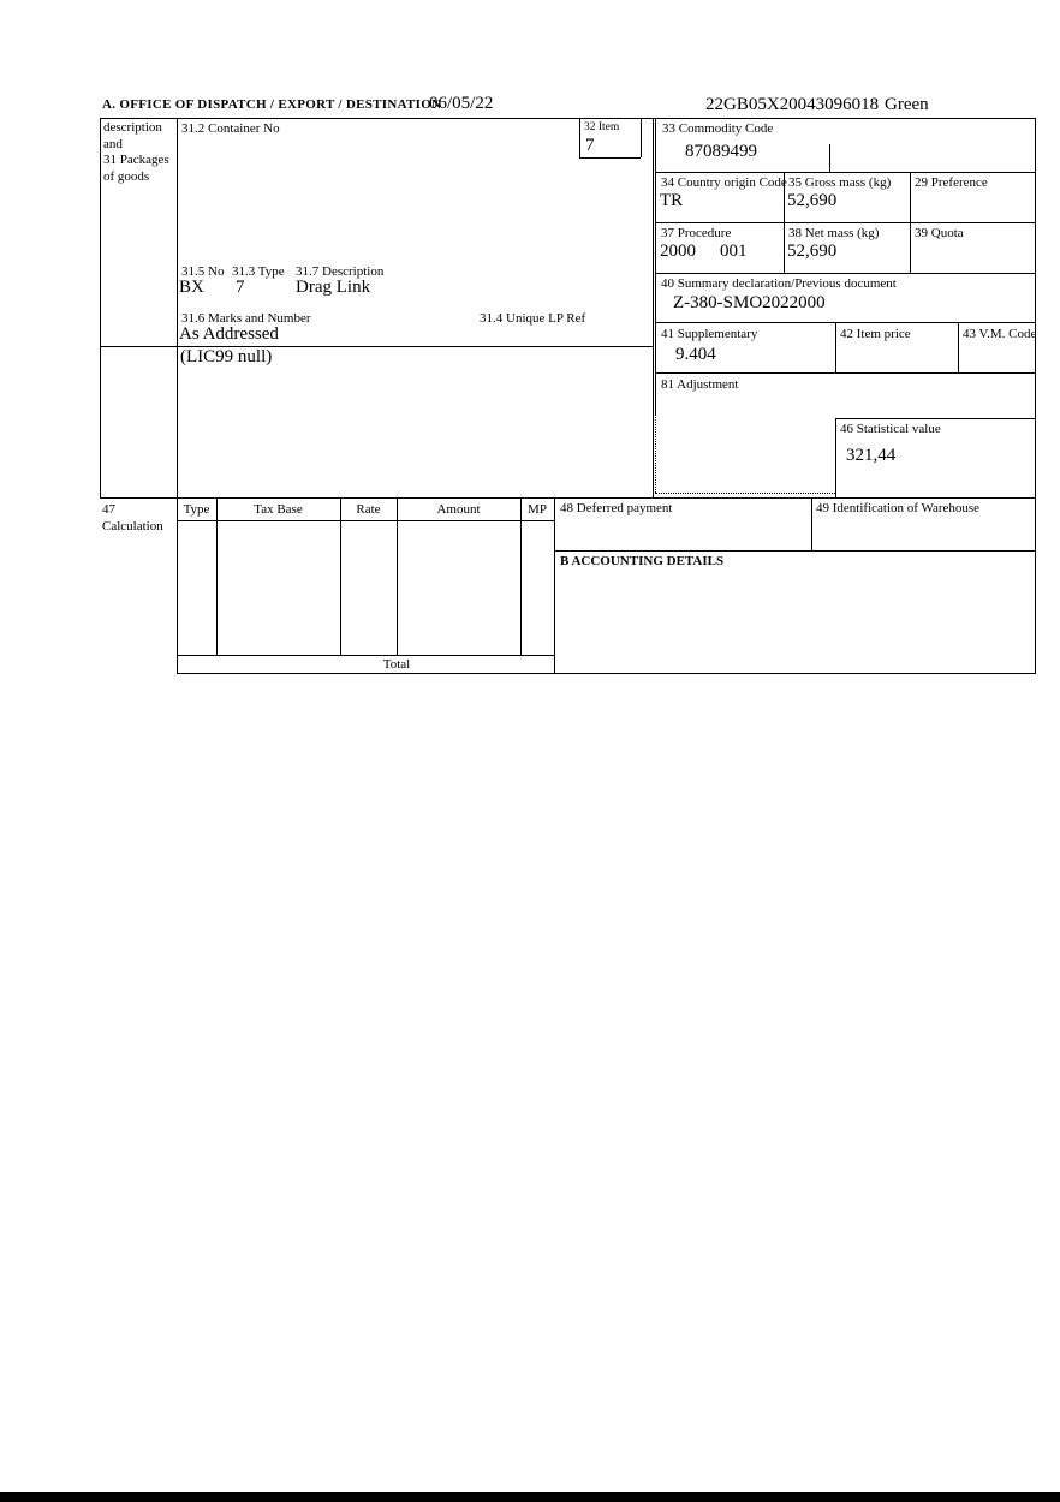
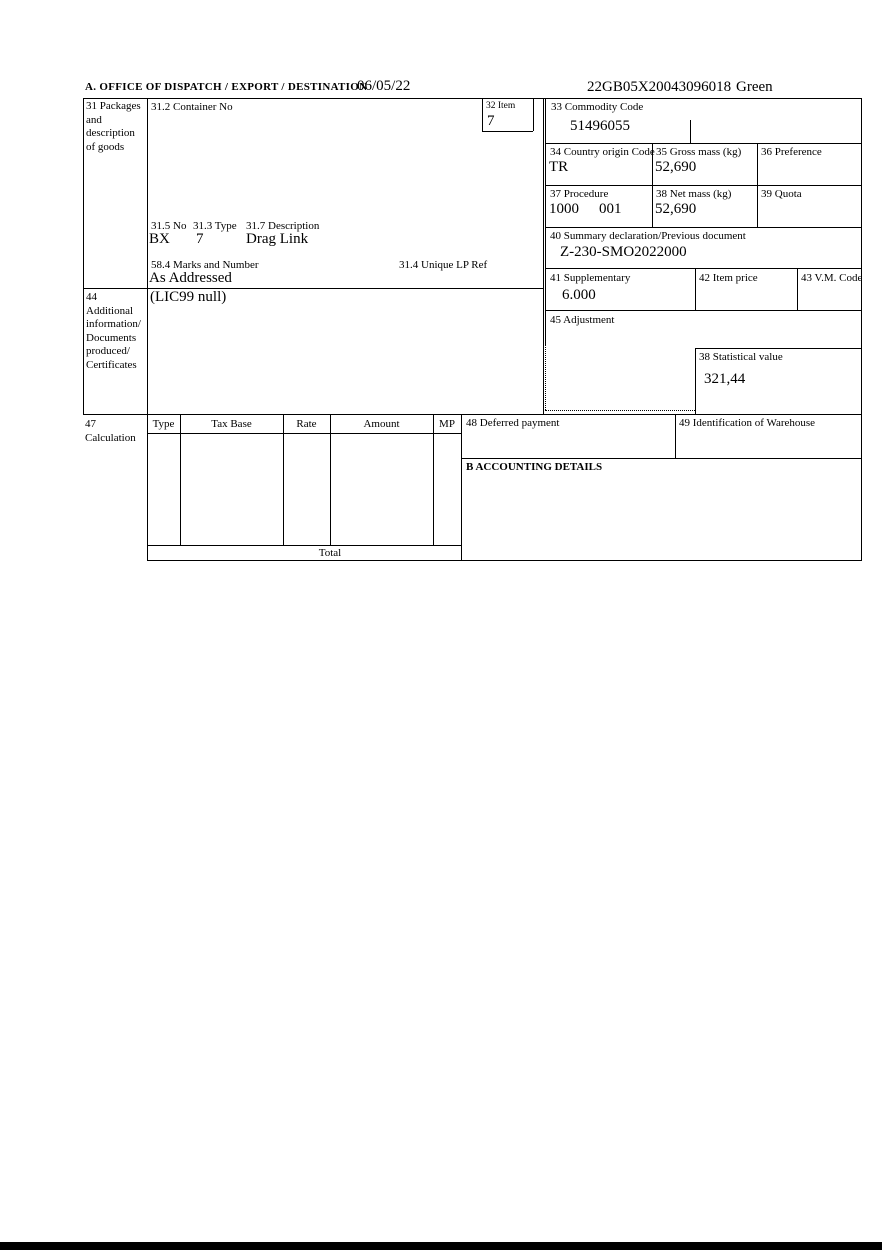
  A. OFFICE OF DISPATCH / EXPORT / DESTINATION
  06/05/22
  22GB05X20043096018
  Green
- description
+ 31 Packages
  and
- 31 Packages
+ description
  of goods
+ 44
+ Additional
+ information/
+ Documents
+ produced/
+ Certificates
  47
  Calculation
  31.2 Container No
  32 Item
  7
  31.5 No
  31.3 Type
  31.7 Description
  BX
  7
  Drag Link
- 31.6 Marks and Number
+ 58.4 Marks and Number
  31.4 Unique LP Ref
  As Addressed
  (LIC99 null)
  33 Commodity Code
- 87089499
+ 51496055
  34 Country origin Code
  TR
  35 Gross mass (kg)
  52,690
- 29 Preference
+ 36 Preference
  37 Procedure
- 2000
+ 1000
  001
  38 Net mass (kg)
  52,690
  39 Quota
  40 Summary declaration/Previous document
- Z-380-SMO2022000
+ Z-230-SMO2022000
  41 Supplementary
- 9.404
+ 6.000
  42 Item price
  43 V.M. Code
- 81 Adjustment
+ 45 Adjustment
- 46 Statistical value
+ 38 Statistical value
  321,44
  Type
  Tax Base
  Rate
  Amount
  MP
  Total
  48 Deferred payment
  49 Identification of Warehouse
  B ACCOUNTING DETAILS
